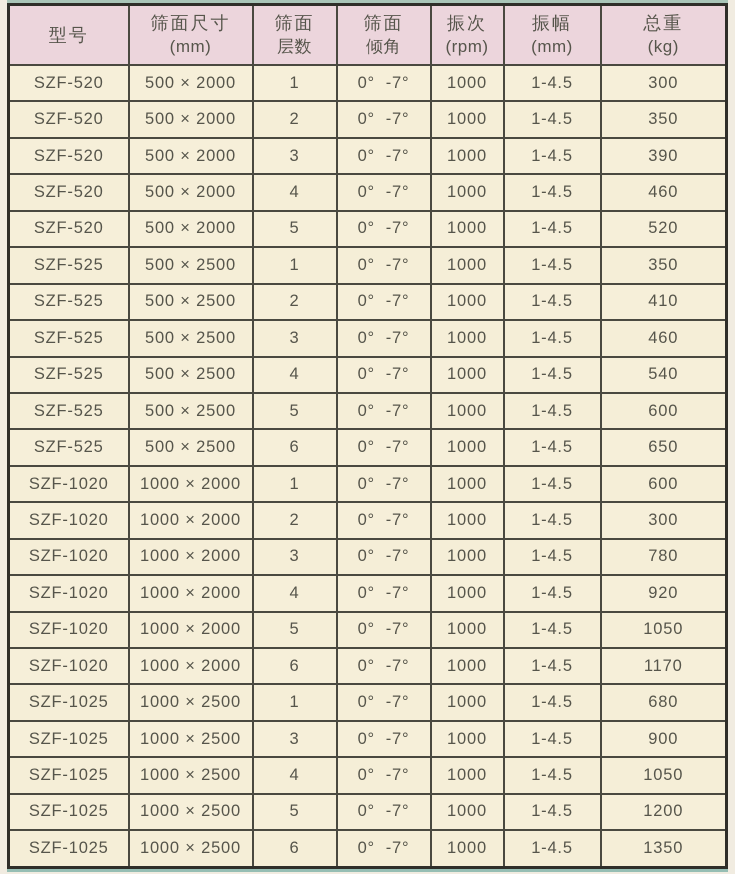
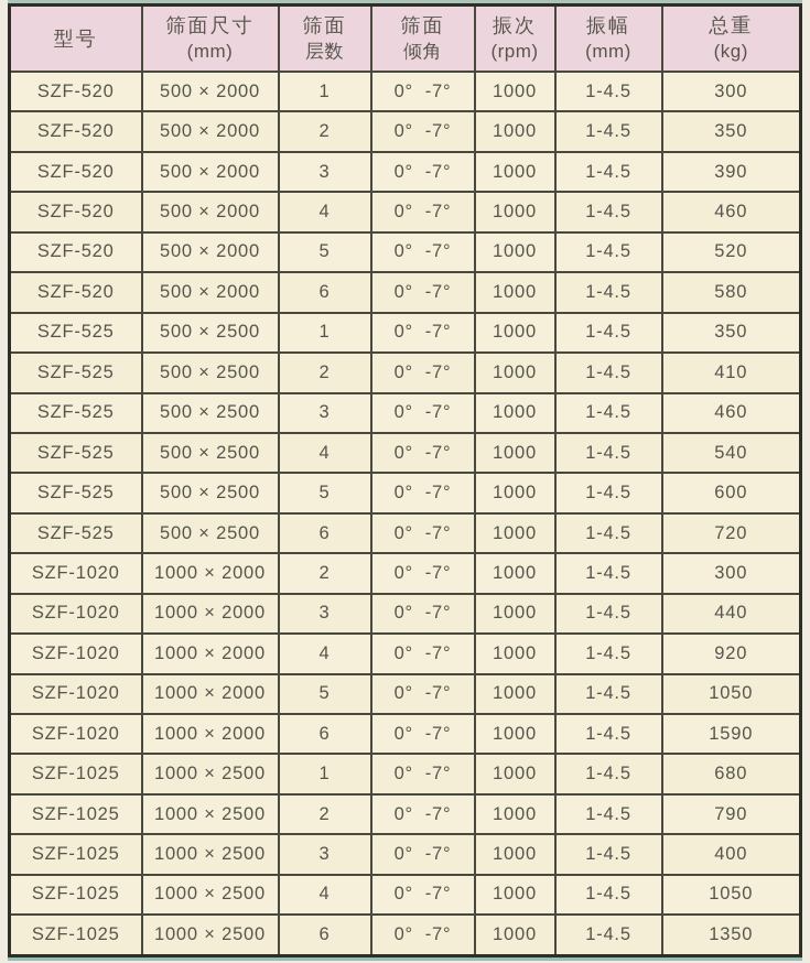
  型号	筛面尺寸(mm)	筛面层数	筛面倾角	振次(rpm)	振幅(mm)	总重(kg)
  SZF-520	500 × 2000	1	0° -7°	1000	1-4.5	300
  SZF-520	500 × 2000	2	0° -7°	1000	1-4.5	350
  SZF-520	500 × 2000	3	0° -7°	1000	1-4.5	390
  SZF-520	500 × 2000	4	0° -7°	1000	1-4.5	460
  SZF-520	500 × 2000	5	0° -7°	1000	1-4.5	520
+ SZF-520	500 × 2000	6	0° -7°	1000	1-4.5	580
  SZF-525	500 × 2500	1	0° -7°	1000	1-4.5	350
  SZF-525	500 × 2500	2	0° -7°	1000	1-4.5	410
  SZF-525	500 × 2500	3	0° -7°	1000	1-4.5	460
  SZF-525	500 × 2500	4	0° -7°	1000	1-4.5	540
  SZF-525	500 × 2500	5	0° -7°	1000	1-4.5	600
- SZF-525	500 × 2500	6	0° -7°	1000	1-4.5	650
+ SZF-525	500 × 2500	6	0° -7°	1000	1-4.5	720
- SZF-1020	1000 × 2000	1	0° -7°	1000	1-4.5	600
  SZF-1020	1000 × 2000	2	0° -7°	1000	1-4.5	300
- SZF-1020	1000 × 2000	3	0° -7°	1000	1-4.5	780
+ SZF-1020	1000 × 2000	3	0° -7°	1000	1-4.5	440
  SZF-1020	1000 × 2000	4	0° -7°	1000	1-4.5	920
  SZF-1020	1000 × 2000	5	0° -7°	1000	1-4.5	1050
- SZF-1020	1000 × 2000	6	0° -7°	1000	1-4.5	1170
+ SZF-1020	1000 × 2000	6	0° -7°	1000	1-4.5	1590
  SZF-1025	1000 × 2500	1	0° -7°	1000	1-4.5	680
+ SZF-1025	1000 × 2500	2	0° -7°	1000	1-4.5	790
- SZF-1025	1000 × 2500	3	0° -7°	1000	1-4.5	900
+ SZF-1025	1000 × 2500	3	0° -7°	1000	1-4.5	400
  SZF-1025	1000 × 2500	4	0° -7°	1000	1-4.5	1050
- SZF-1025	1000 × 2500	5	0° -7°	1000	1-4.5	1200
  SZF-1025	1000 × 2500	6	0° -7°	1000	1-4.5	1350
